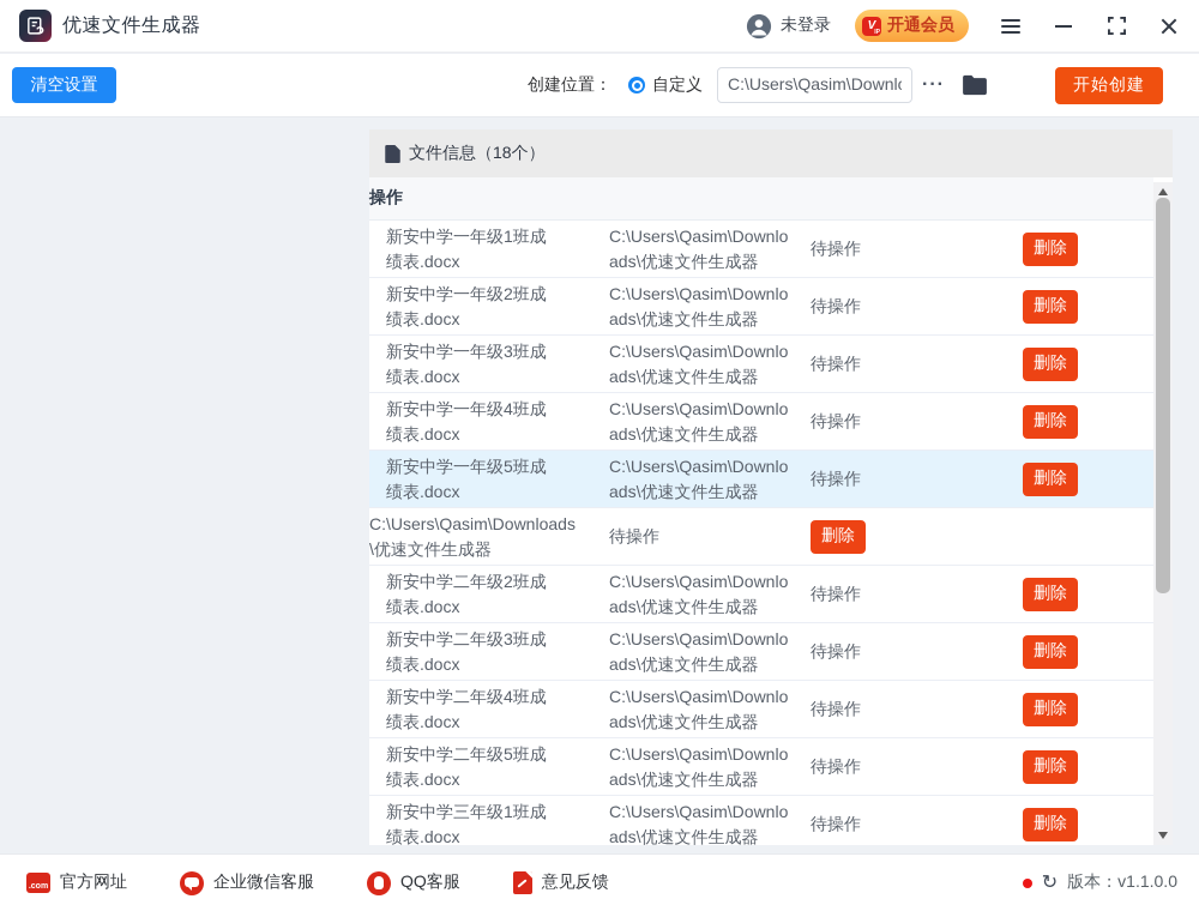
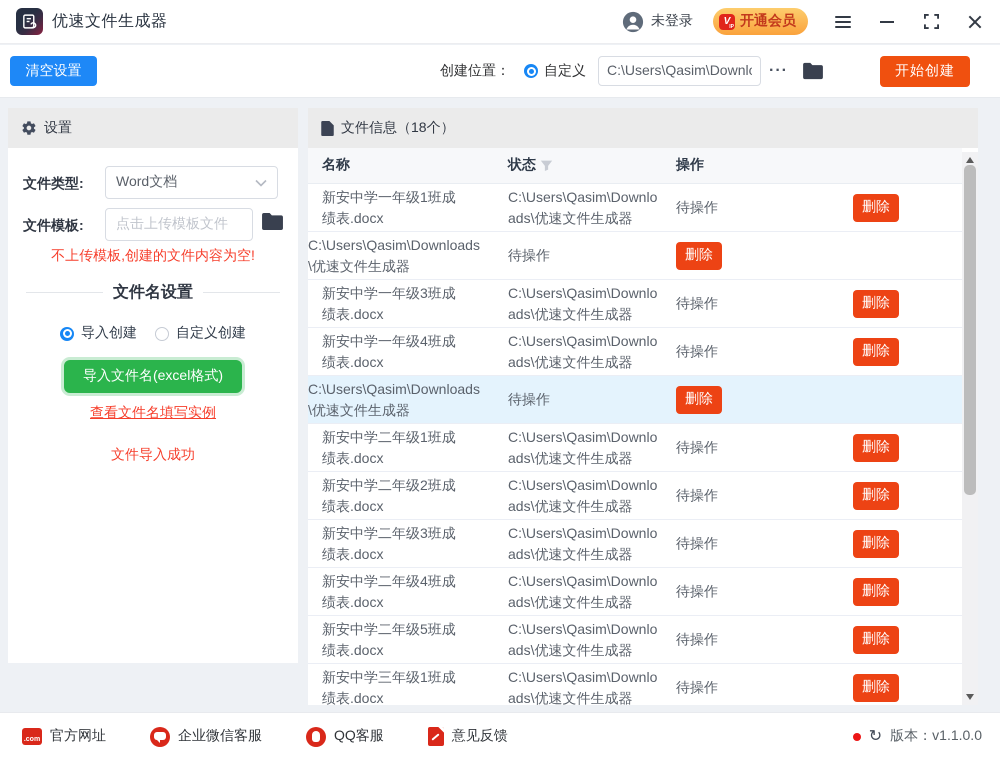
  优速文件生成器
  未登录
  V
  开通会员
  清空设置
  创建位置：
  自定义
  ···
  开始创建
+ 设置
+ 文件类型:
+ Word文档
+ 文件模板:
+ 点击上传模板文件
+ 不上传模板,创建的文件内容为空!
+ 文件名设置
+ 导入创建
+ 自定义创建
+ 导入文件名(excel格式)
+ 查看文件名填写实例
+ 文件导入成功
  文件信息（18个）
+ 名称
+ 状态
  操作
  新安中学一年级1班成绩表.docx
  C:\Users\Qasim\Downloads\优速文件生成器
  待操作
  删除
- 新安中学一年级2班成绩表.docx
  C:\Users\Qasim\Downloads\优速文件生成器
  待操作
  删除
  新安中学一年级3班成绩表.docx
  C:\Users\Qasim\Downloads\优速文件生成器
  待操作
  删除
  新安中学一年级4班成绩表.docx
  C:\Users\Qasim\Downloads\优速文件生成器
  待操作
  删除
- 新安中学一年级5班成绩表.docx
  C:\Users\Qasim\Downloads\优速文件生成器
  待操作
  删除
+ 新安中学二年级1班成绩表.docx
  C:\Users\Qasim\Downloads\优速文件生成器
  待操作
  删除
  新安中学二年级2班成绩表.docx
  C:\Users\Qasim\Downloads\优速文件生成器
  待操作
  删除
  新安中学二年级3班成绩表.docx
  C:\Users\Qasim\Downloads\优速文件生成器
  待操作
  删除
  新安中学二年级4班成绩表.docx
  C:\Users\Qasim\Downloads\优速文件生成器
  待操作
  删除
  新安中学二年级5班成绩表.docx
  C:\Users\Qasim\Downloads\优速文件生成器
  待操作
  删除
  新安中学三年级1班成绩表.docx
  C:\Users\Qasim\Downloads\优速文件生成器
  待操作
  删除
  官方网址
  企业微信客服
  QQ客服
  意见反馈
  ↻
  版本：v1.1.0.0
